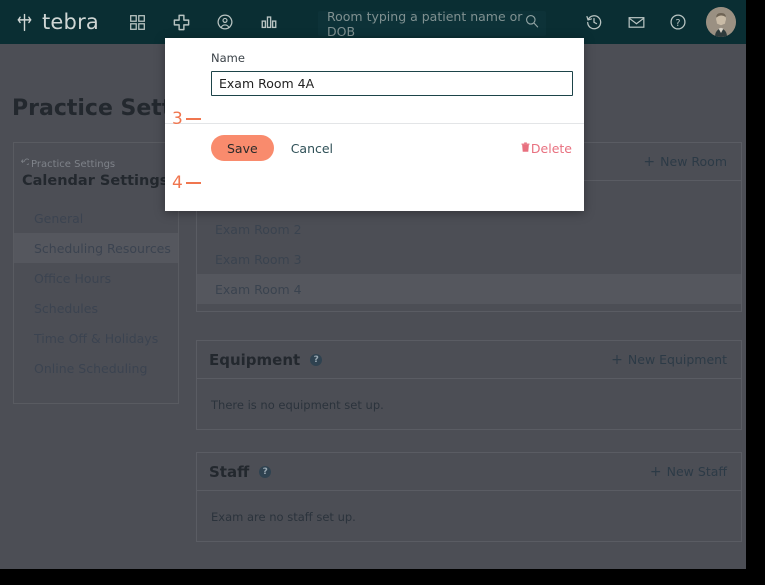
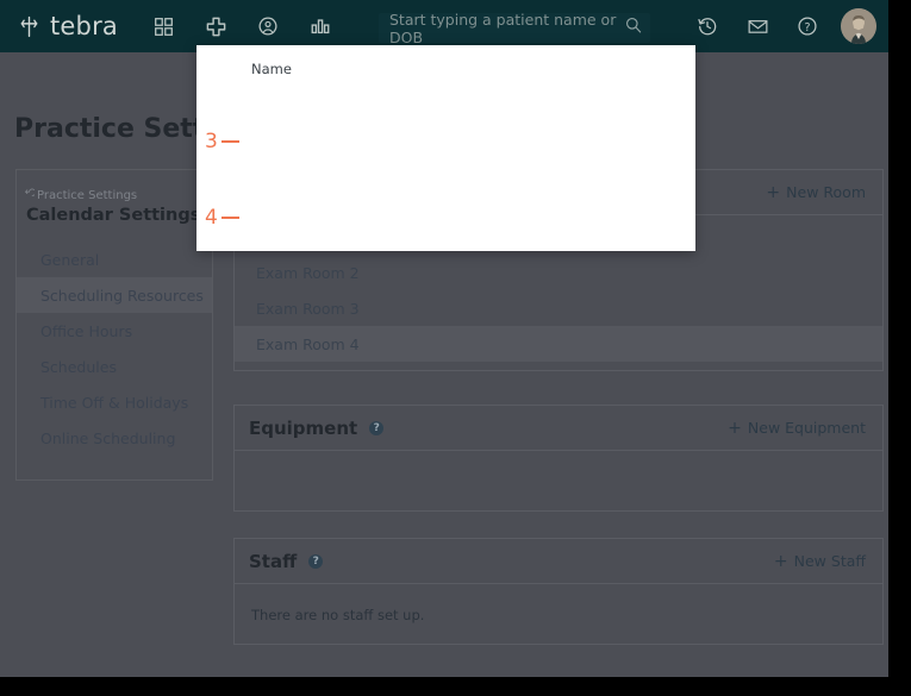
  tebra
- Room typing a patient name or DOB
+ Start typing a patient name or DOB
  ?
  Practice Settings
  Calendar Setting
  Scheduling Resources
  +
  New Room
  Exam Room 4
  Equipment
  ?
  +
  New Equipment
- There is no equipment set up.
  Staff
  ?
  +
  New Staff
- Exam are no staff set up.
+ There are no staff set up.
  Name
- Exam Room 4A
- Save
- Cancel
- Delete
  3
  4
